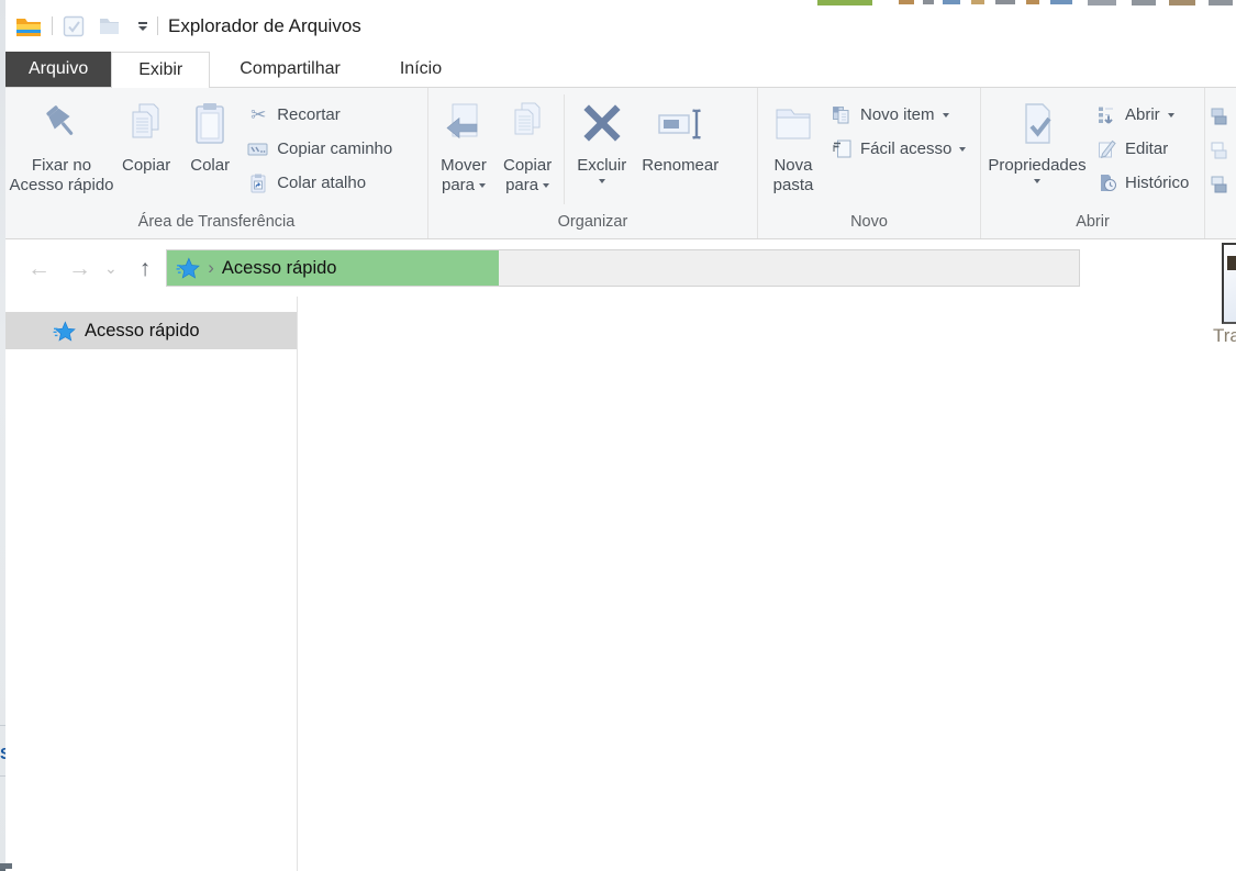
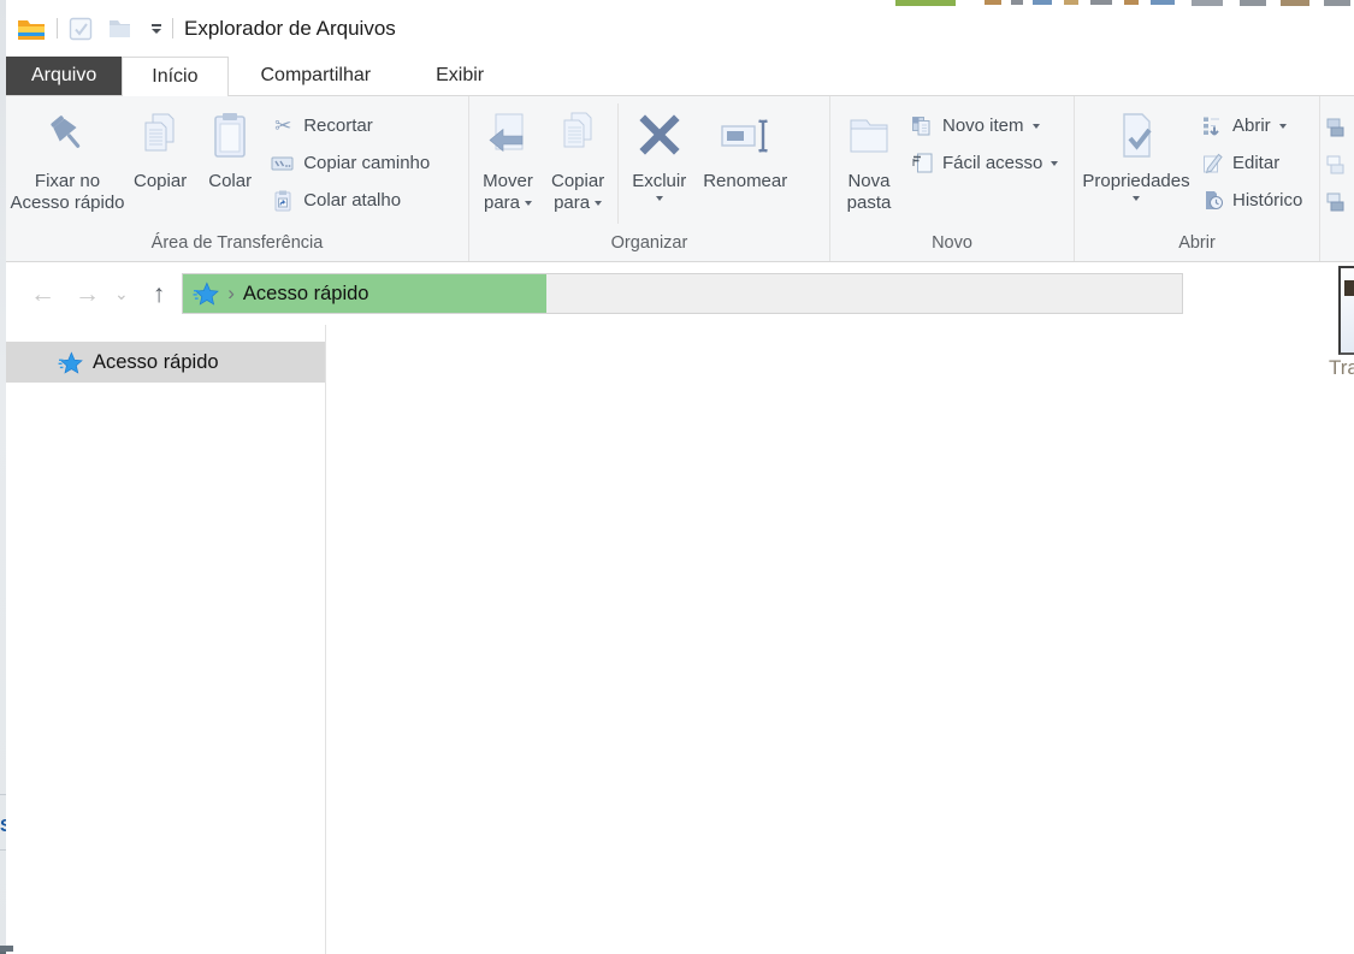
  Explorador de Arquivos
  Arquivo
- Exibir
+ Início
  Compartilhar
- Início
+ Exibir
  Fixar no
  Acesso rápido
  Copiar
  Colar
  ✂
  Recortar
  Copiar caminho
  Colar atalho
  Área de Transferência
  Mover
  para
  Copiar
  para
  Excluir
  Renomear
  Organizar
  Nova
  pasta
  Novo item
  Fácil acesso
  Novo
  Propriedades
  Abrir
  Editar
  Histórico
  Abrir
  ←
  →
  ⌄
  ↑
  ›
  Acesso rápido
  Acesso rápido
  Tra
